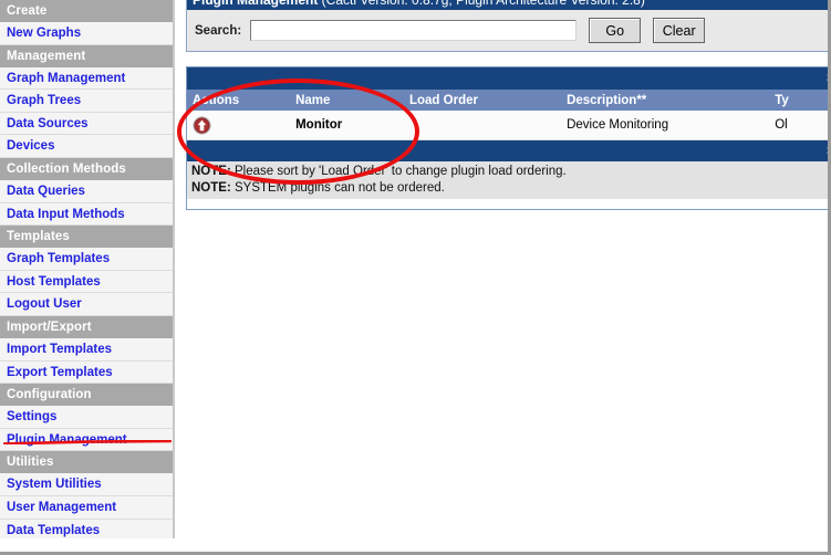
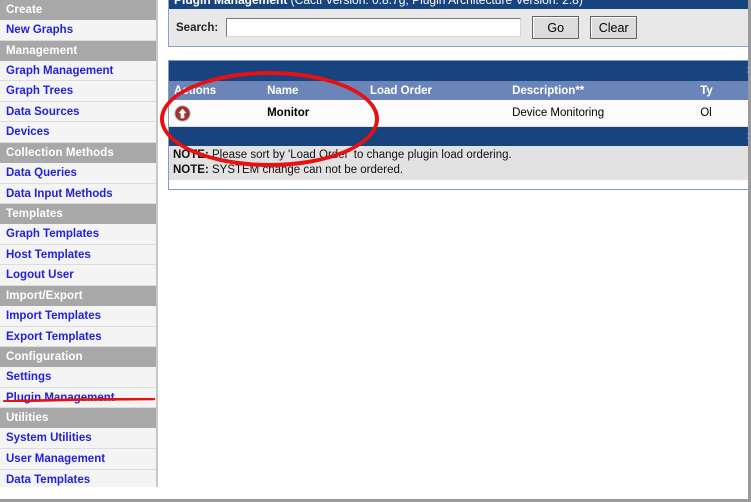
  Create
  New Graphs
  Management
  Graph Management
  Graph Trees
  Data Sources
  Devices
  Collection Methods
  Data Queries
  Data Input Methods
  Templates
  Graph Templates
  Host Templates
  Logout User
  Import/Export
  Import Templates
  Export Templates
  Configuration
  Settings
  Plugin Management
  Utilities
  System Utilities
  User Management
  Data Templates
  Plugin Management (Cacti Version: 0.8.7g, Plugin Architecture Version: 2.8)
  Search:
  Go
  Clear
  Actions
  Name
  Load Order
  Description**
  Ty
  Monitor
  Device Monitoring
  Ol
  NOTE: Please sort by 'Load Order' to change plugin load ordering.
- NOTE: SYSTEM plugins can not be ordered.
+ NOTE: SYSTEM change can not be ordered.
